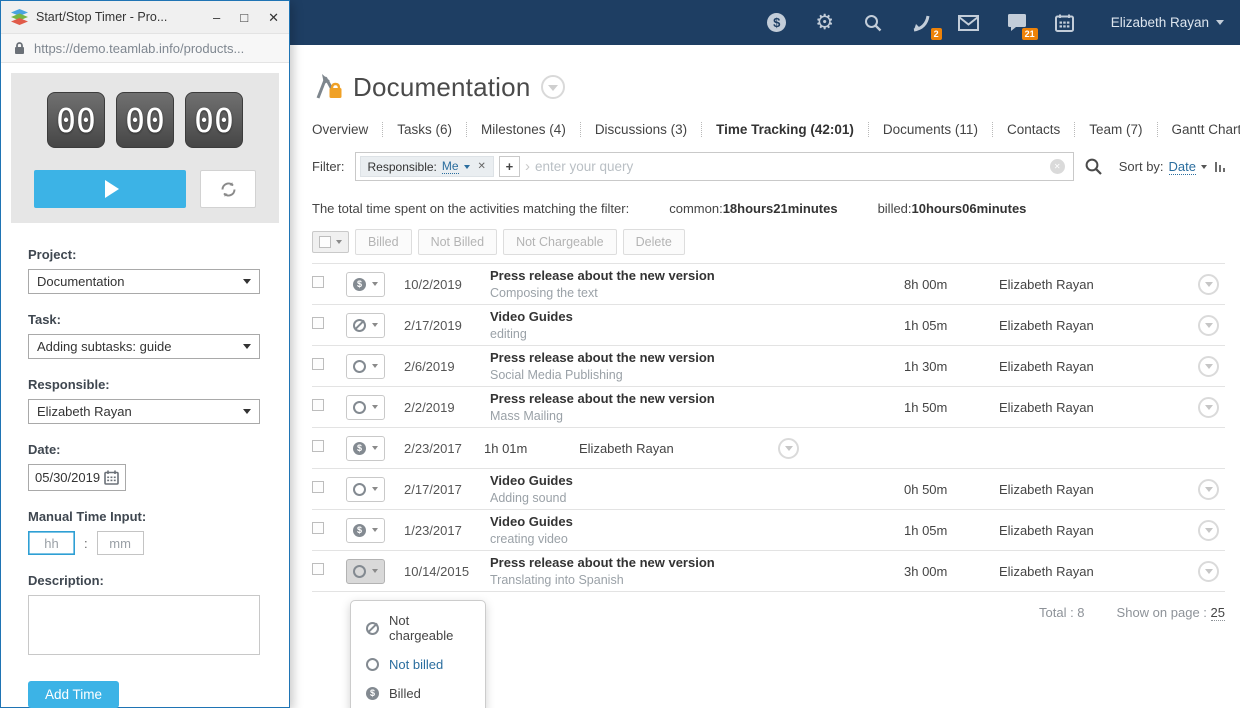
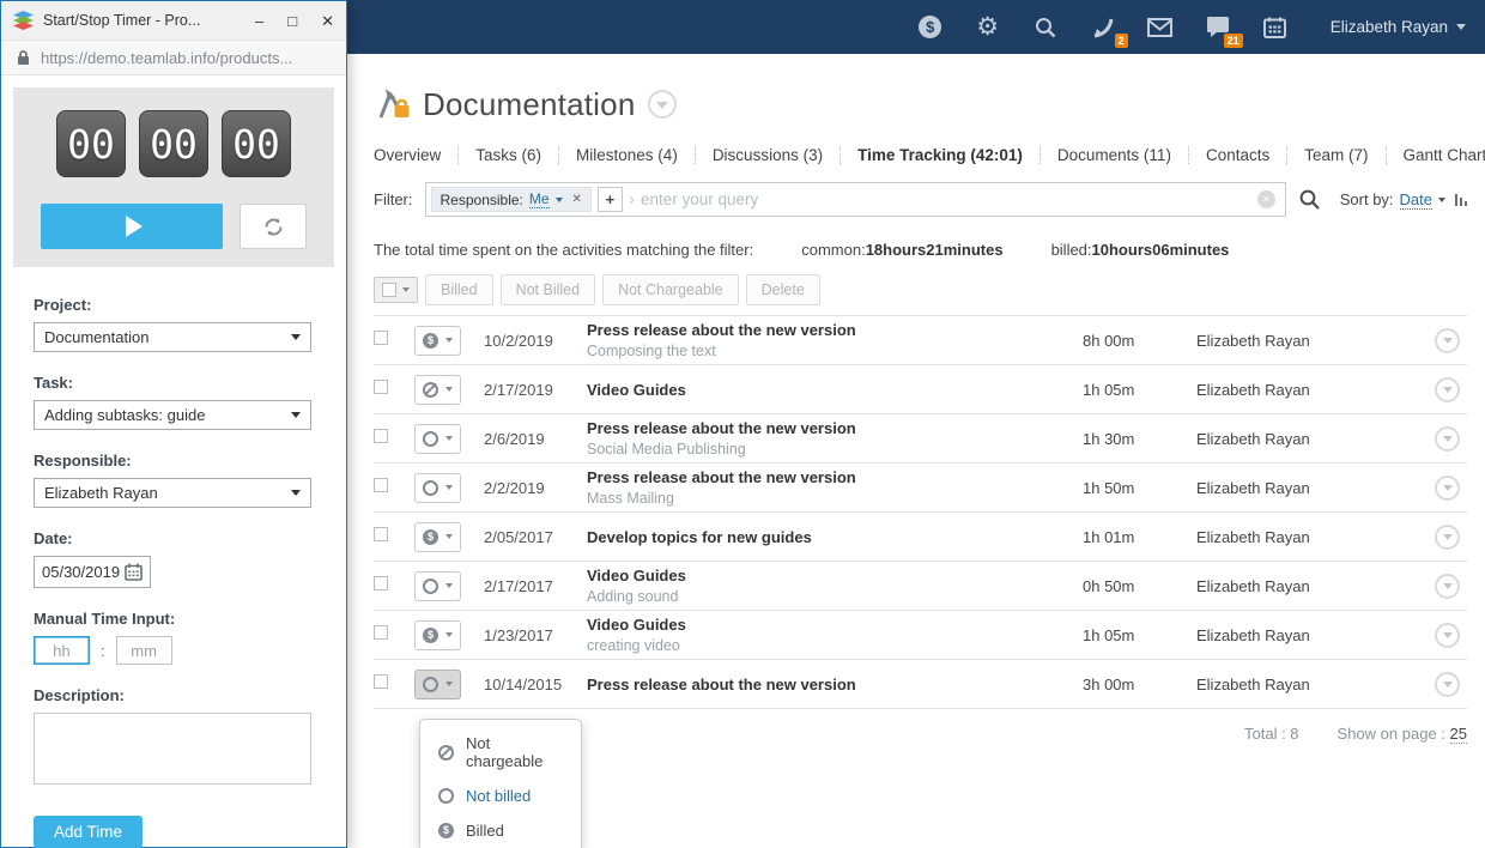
  $
  ⚙
  2
  21
  Elizabeth Rayan
  Documentation
  Overview
  Tasks (6)
  Milestones (4)
  Discussions (3)
  Time Tracking (42:01)
  Documents (11)
  Contacts
  Team (7)
  Gantt Chart
  Filter:
  Responsible:
  Me
  ✕
  +
  ›
  enter your query
  ✕
  Sort by:
  Date
  The total time spent on the activities matching the filter:
  common:18hours21minutes
  billed:10hours06minutes
  Billed
  Not Billed
  Not Chargeable
  Delete
  10/2/2019
  Press release about the new version
  Composing the text
  8h 00m
  Elizabeth Rayan
  2/17/2019
  Video Guides
- editing
  1h 05m
  Elizabeth Rayan
  2/6/2019
  Press release about the new version
  Social Media Publishing
  1h 30m
  Elizabeth Rayan
  2/2/2019
  Press release about the new version
  Mass Mailing
  1h 50m
  Elizabeth Rayan
- 2/23/2017
+ 2/05/2017
+ Develop topics for new guides
  1h 01m
  Elizabeth Rayan
  2/17/2017
  Video Guides
  Adding sound
  0h 50m
  Elizabeth Rayan
  1/23/2017
  Video Guides
  creating video
  1h 05m
  Elizabeth Rayan
  10/14/2015
  Press release about the new version
- Translating into Spanish
  3h 00m
  Elizabeth Rayan
  Total : 8
  Show on page : 25
  Not chargeable
  Not billed
  Billed
  Start/Stop Timer - Pro...
  –
  □
  ✕
  https://demo.teamlab.info/products...
  00
  00
  00
  Project:
  Documentation
  Task:
  Adding subtasks: guide
  Responsible:
  Elizabeth Rayan
  Date:
  05/30/2019
  Manual Time Input:
  hh
  :
  mm
  Description:
  Add Time
